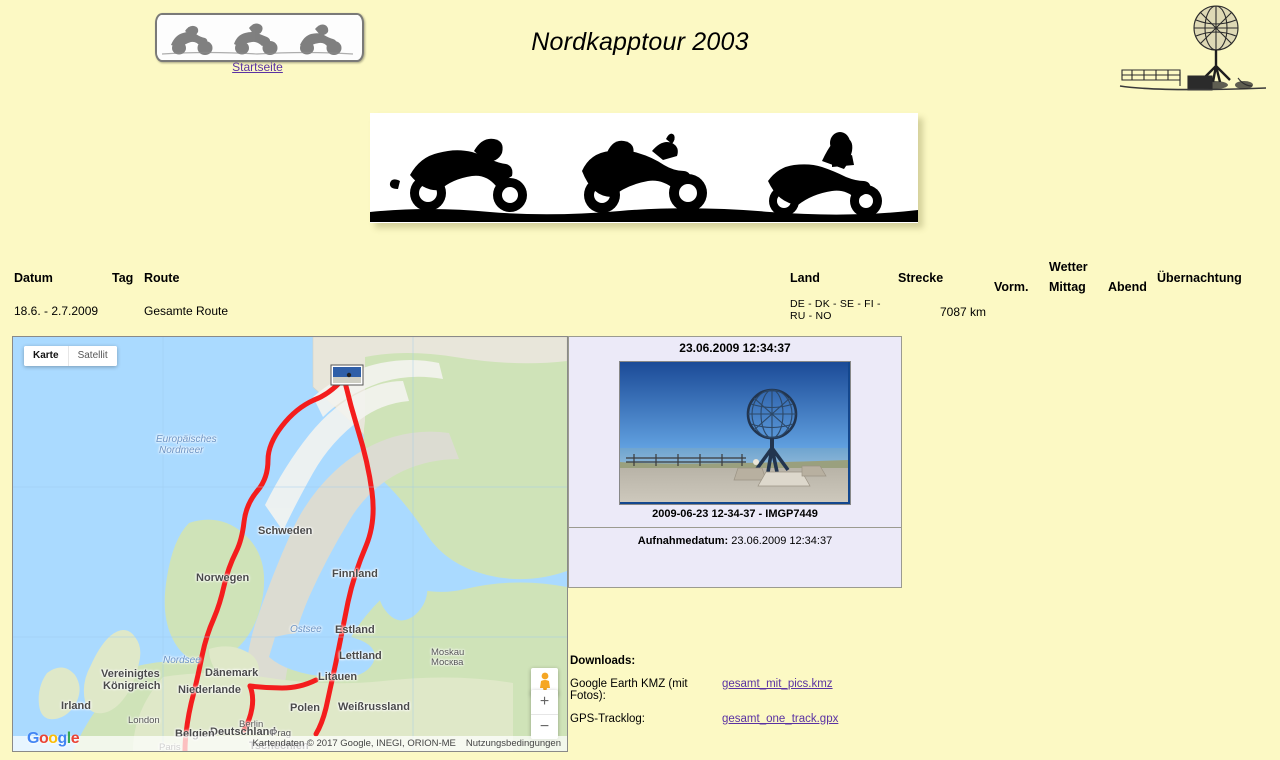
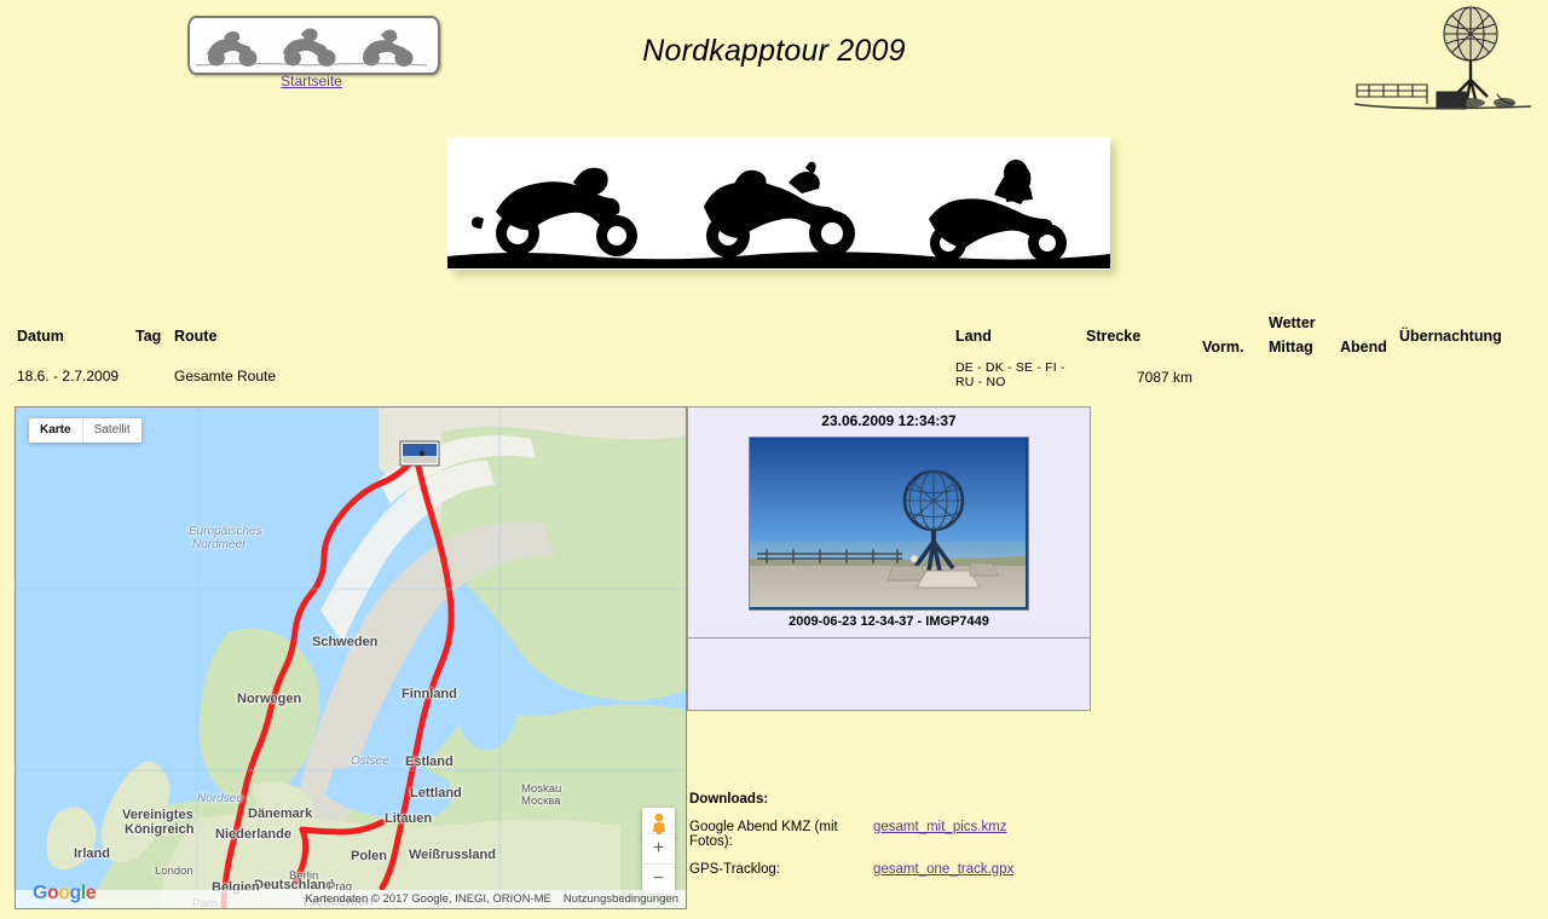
  Startseite
- Nordkapptour 2003
+ Nordkapptour 2009
  Datum
  Tag
  Route
  Land
  Strecke
  Wetter
  Vorm.
  Mittag
  Abend
  Übernachtung
  18.6. - 2.7.2009
  Gesamte Route
  DE - DK - SE - FI - RU - NO
  7087 km
  Europäisches
  Nordmeer
  Schweden
  Norwegen
  Finnland
  Ostsee
  Estland
  Lettland
  Litauen
  Weißrussland
  Moskau
  Москва
  Nordsee
  Dänemark
  Vereinigtes
  Königreich
  Irland
  London
  Niederlande
  Polen
  Berlin
  Deutschland
  Belgien
  Prag
  Tschechien
  Paris
  Karte
  Satellit
  +
  −
  Kartendaten © 2017 Google, INEGI, ORION-ME
  Nutzungsbedingungen
  Google
  23.06.2009 12:34:37
  2009-06-23 12-34-37 - IMGP7449
- Aufnahmedatum: 23.06.2009 12:34:37
  Downloads:
- Google Earth KMZ (mit Fotos):
+ Google Abend KMZ (mit Fotos):
  gesamt_mit_pics.kmz
  GPS-Tracklog:
  gesamt_one_track.gpx
